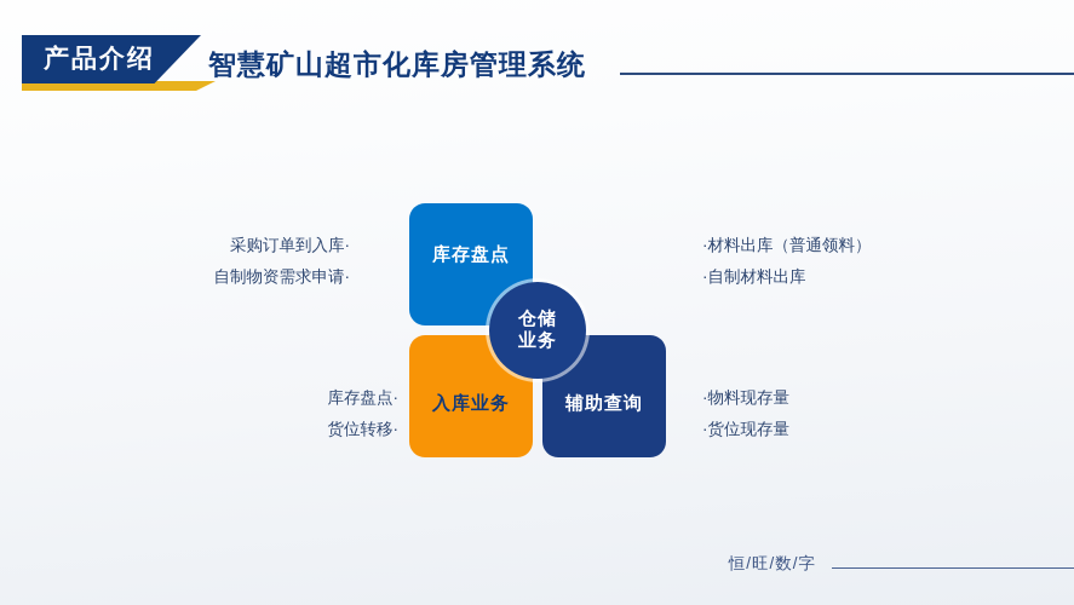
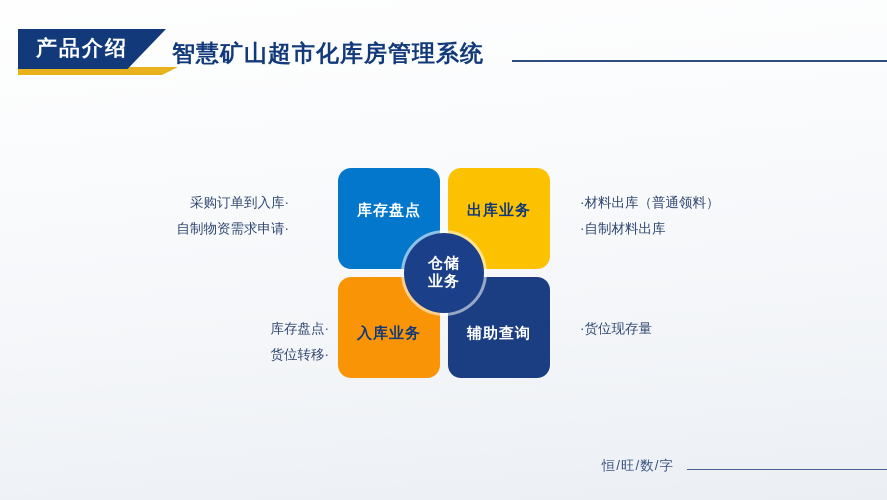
  产品介绍
  智慧矿山超市化库房管理系统
  采购订单到入库·
  自制物资需求申请·
  库存盘点·
  货位转移·
  ·材料出库（普通领料）
  ·自制材料出库
- ·物料现存量
  ·货位现存量
  库存盘点
+ 出库业务
  入库业务
  辅助查询
  仓储
  业务
  恒/旺/数/字
